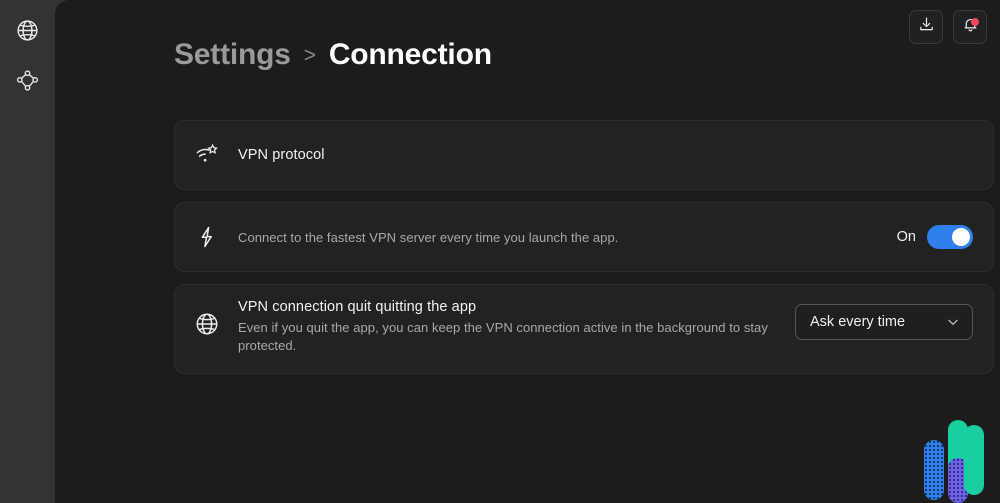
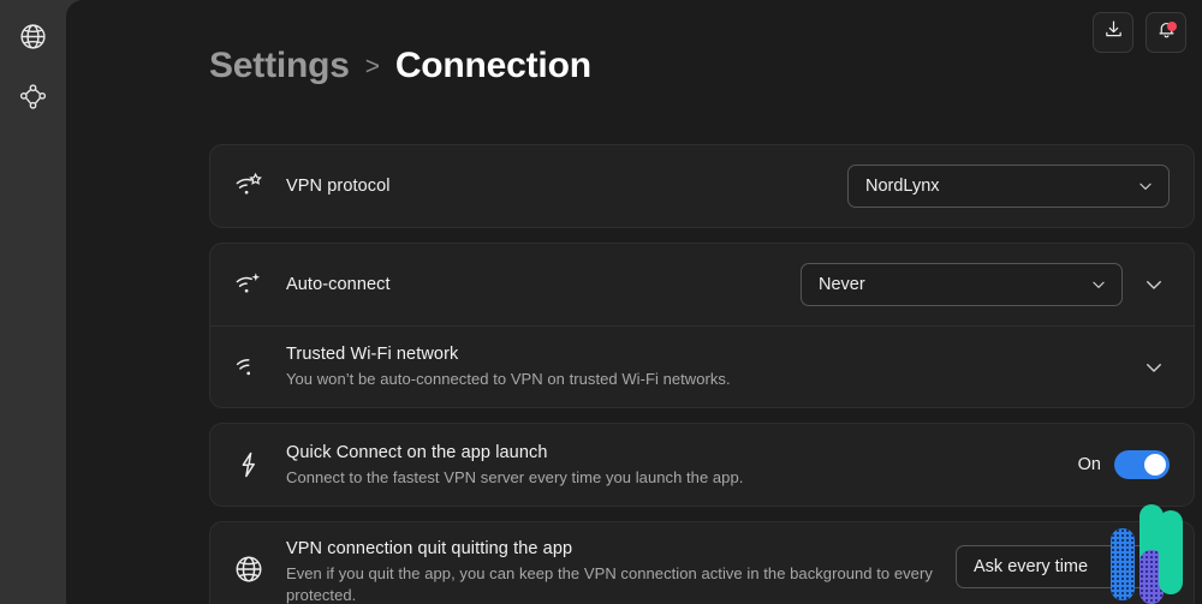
  Settings
  >
  Connection
  VPN protocol
+ NordLynx
+ Auto-connect
+ Never
+ Trusted Wi-Fi network
+ You won’t be auto-connected to VPN on trusted Wi-Fi networks.
+ Quick Connect on the app launch
  Connect to the fastest VPN server every time you launch the app.
  On
  VPN connection quit quitting the app
- Even if you quit the app, you can keep the VPN connection active in the background to stay protected.
+ Even if you quit the app, you can keep the VPN connection active in the background to every protected.
  Ask every time
